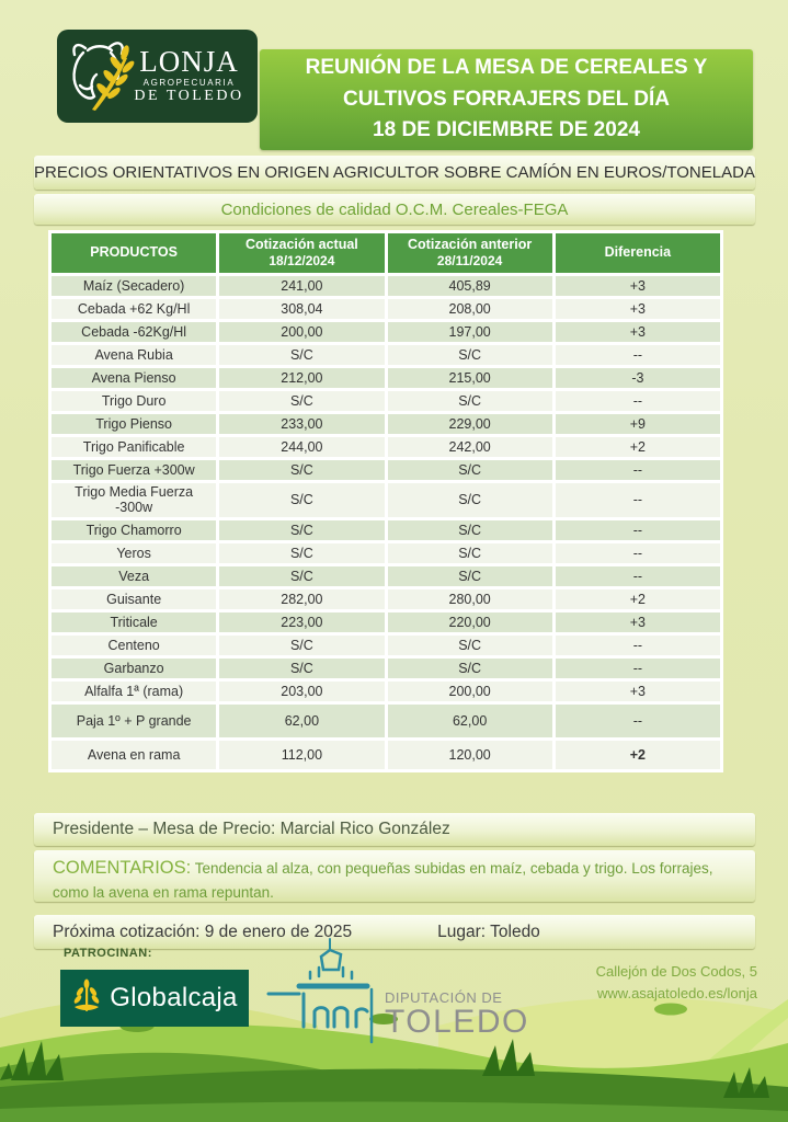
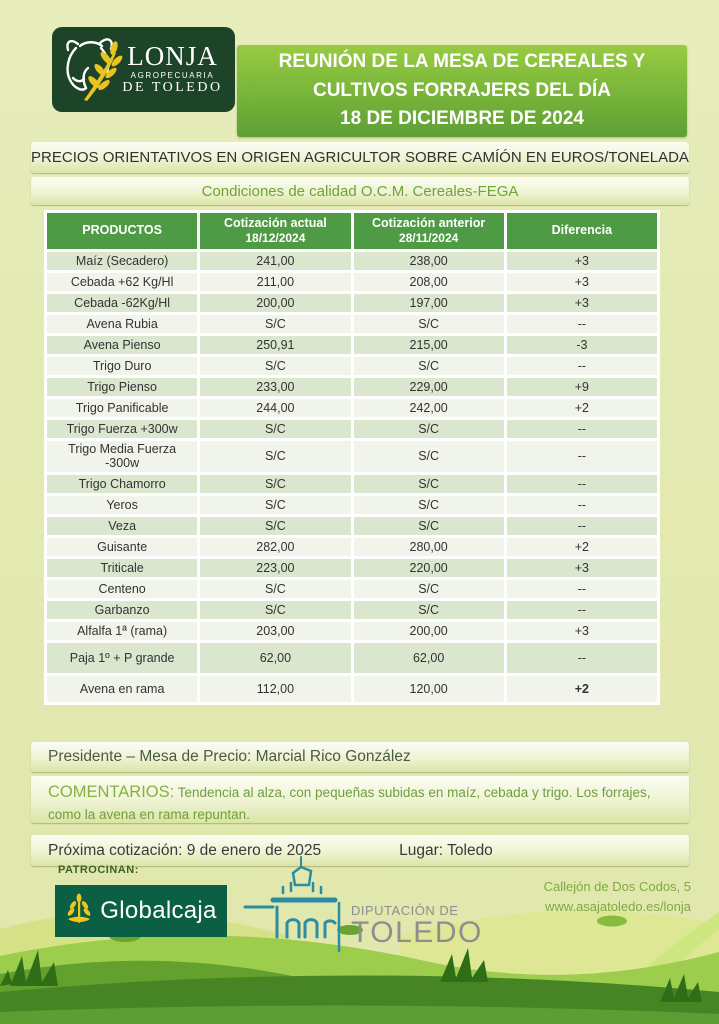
  LONJA
  AGROPECUARIA
  DE TOLEDO
  REUNIÓN DE LA MESA DE CEREALES Y
  CULTIVOS FORRAJERS DEL DÍA
  18 DE DICIEMBRE DE 2024
  PRECIOS ORIENTATIVOS EN ORIGEN AGRICULTOR SOBRE CAMÍÓN EN EUROS/TONELADA
  Condiciones de calidad O.C.M. Cereales-FEGA
  PRODUCTOS	Cotización actual 18/12/2024	Cotización anterior 28/11/2024	Diferencia
- Maíz (Secadero)	241,00	405,89	+3
+ Maíz (Secadero)	241,00	238,00	+3
- Cebada +62 Kg/Hl	308,04	208,00	+3
+ Cebada +62 Kg/Hl	211,00	208,00	+3
  Cebada -62Kg/Hl	200,00	197,00	+3
  Avena Rubia	S/C	S/C	--
- Avena Pienso	212,00	215,00	-3
+ Avena Pienso	250,91	215,00	-3
  Trigo Duro	S/C	S/C	--
  Trigo Pienso	233,00	229,00	+9
  Trigo Panificable	244,00	242,00	+2
  Trigo Fuerza +300w	S/C	S/C	--
  Trigo Media Fuerza -300w	S/C	S/C	--
  Trigo Chamorro	S/C	S/C	--
  Yeros	S/C	S/C	--
  Veza	S/C	S/C	--
  Guisante	282,00	280,00	+2
  Triticale	223,00	220,00	+3
  Centeno	S/C	S/C	--
  Garbanzo	S/C	S/C	--
  Alfalfa 1ª (rama)	203,00	200,00	+3
  Paja 1º + P grande	62,00	62,00	--
  Avena en rama	112,00	120,00	+2
  Presidente – Mesa de Precio: Marcial Rico González
  COMENTARIOS: Tendencia al alza, con pequeñas subidas en maíz, cebada y trigo. Los forrajes, como la avena en rama repuntan.
  Próxima cotización: 9 de enero de 2025
  Lugar: Toledo
  PATROCINAN:
  Globalcaja
  DIPUTACIÓN DE
  TOLEDO
  Callejón de Dos Codos, 5
  www.asajatoledo.es/lonja
